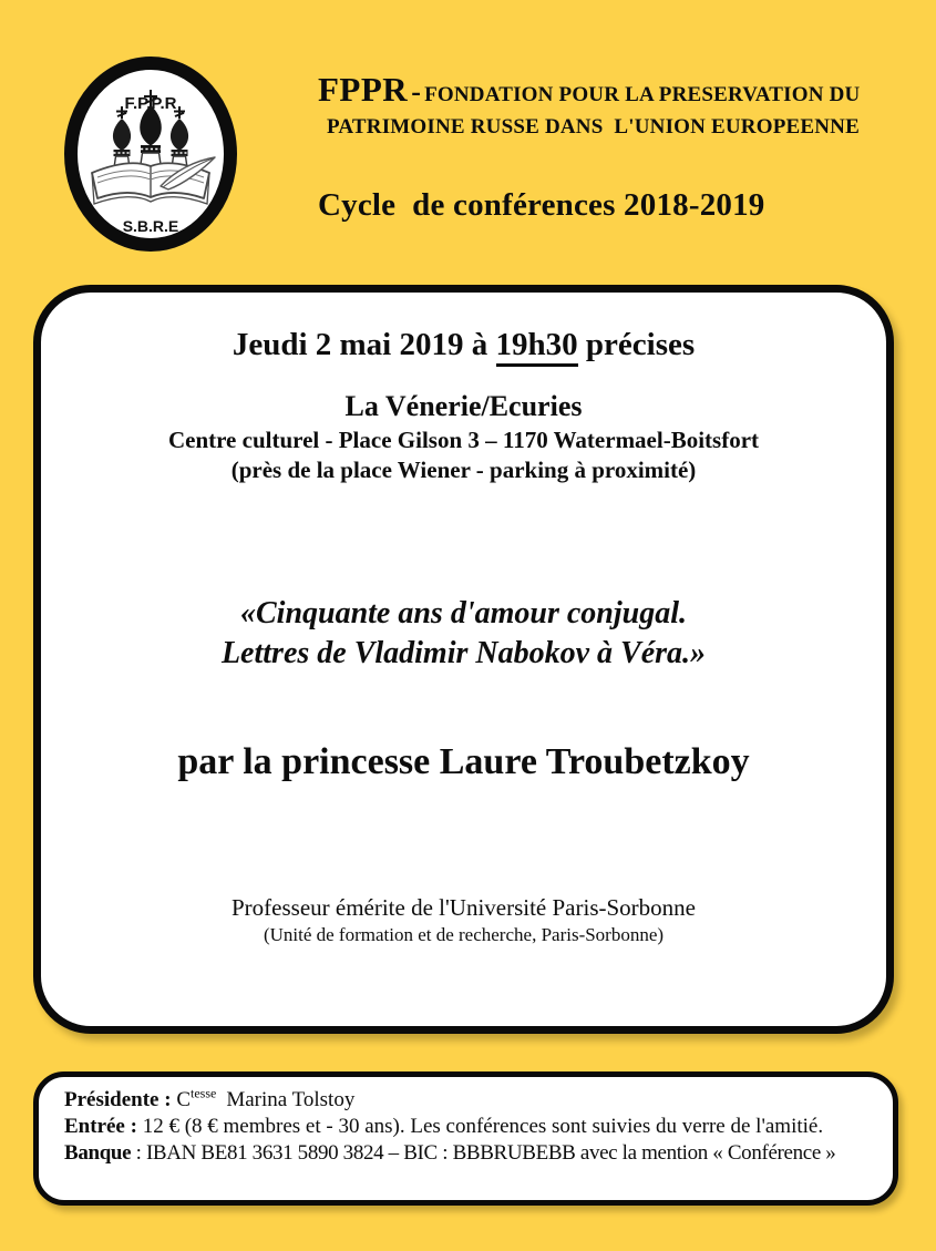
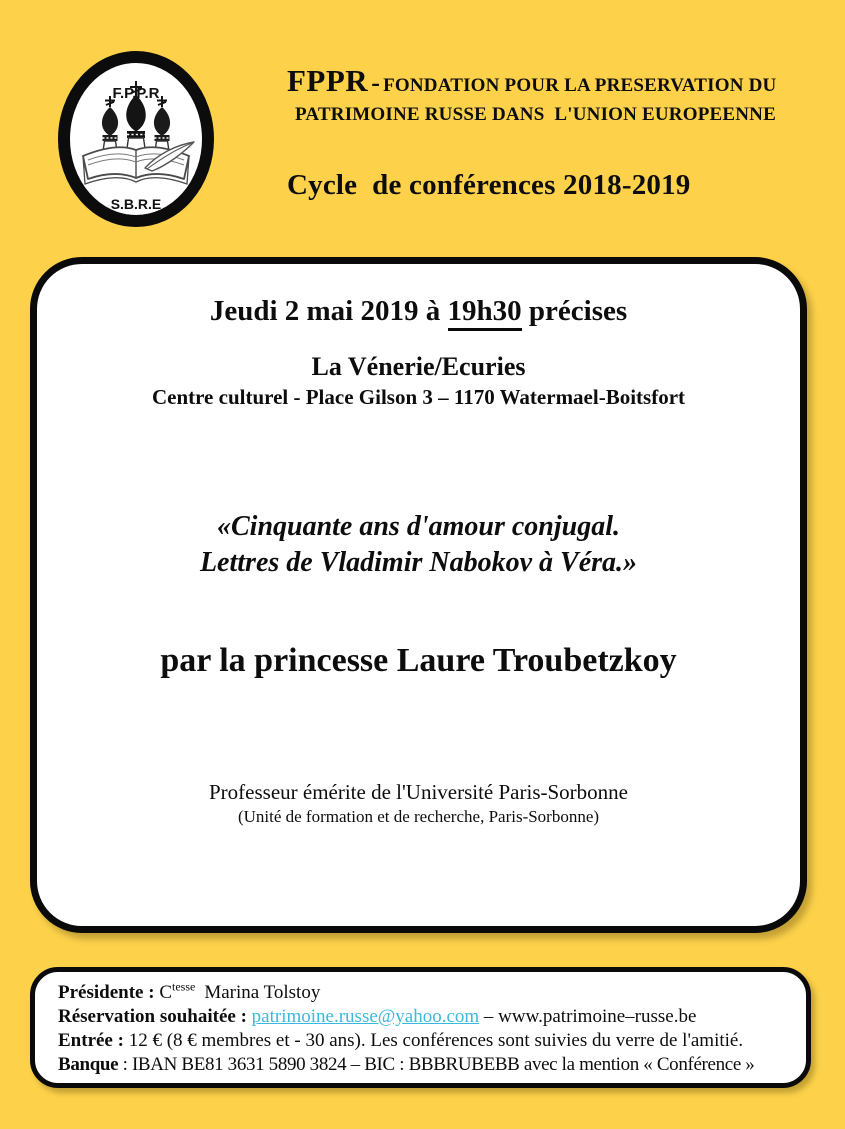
  F.P.P.R
  S.B.R.E
  FPPR- FONDATION POUR LA PRESERVATION DU
  PATRIMOINE RUSSE DANS L'UNION EUROPEENNE
  Cycle de conférences 2018-2019
  Jeudi 2 mai 2019 à 19h30 précises
  La Vénerie/Ecuries
  Centre culturel - Place Gilson 3 – 1170 Watermael-Boitsfort
- (près de la place Wiener - parking à proximité)
  «Cinquante ans d'amour conjugal.
  Lettres de Vladimir Nabokov à Véra.»
  par la princesse Laure Troubetzkoy
  Professeur émérite de l'Université Paris-Sorbonne
  (Unité de formation et de recherche, Paris-Sorbonne)
  Présidente : Ctesse Marina Tolstoy
+ Réservation souhaitée : patrimoine.russe@yahoo.com – www.patrimoine–russe.be
  Entrée : 12 € (8 € membres et - 30 ans). Les conférences sont suivies du verre de l'amitié.
  Banque : IBAN BE81 3631 5890 3824 – BIC : BBBRUBEBB avec la mention « Conférence »
